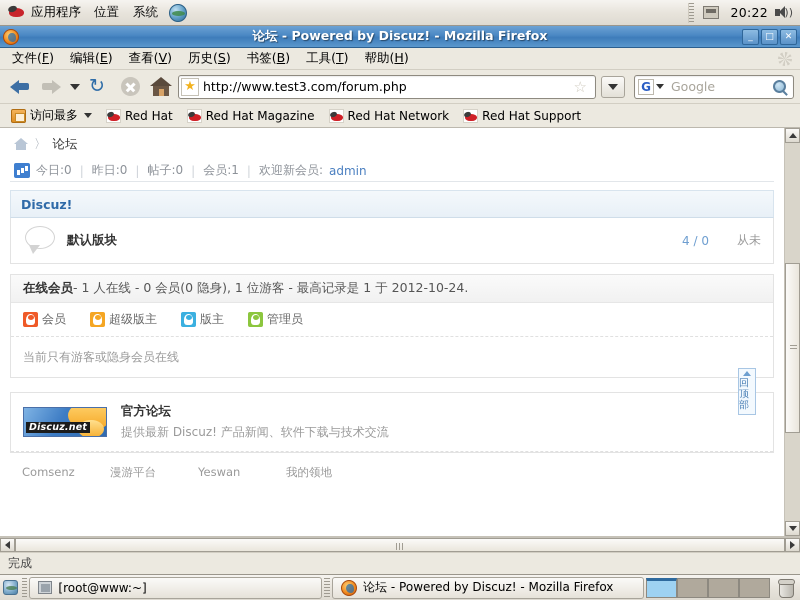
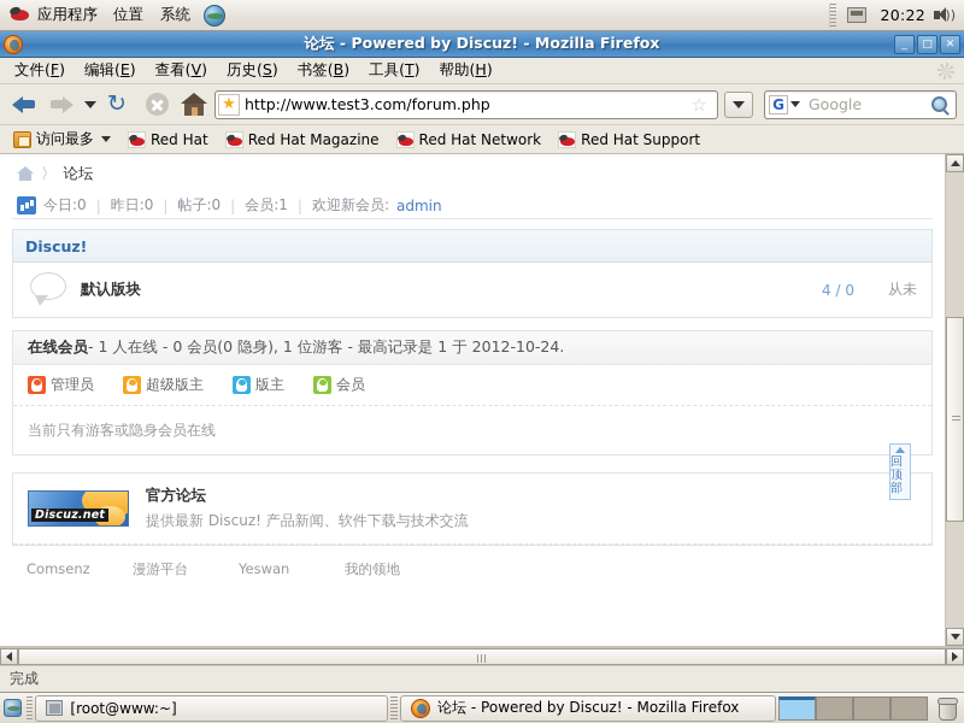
  应用程序
  位置
  系统
  20:22
  ))
  论坛 - Powered by Discuz! - Mozilla Firefox
  _
  □
  ✕
  文件(F)
  编辑(E)
  查看(V)
  历史(S)
  书签(B)
  工具(T)
  帮助(H)
  ↻
  ★
  http://www.test3.com/forum.php
  ☆
  G
  Google
  访问最多
  Red Hat
  Red Hat Magazine
  Red Hat Network
  Red Hat Support
  〉
  论坛
  今日:0
  |
  昨日:0
  |
  帖子:0
  |
  会员:1
  |
  欢迎新会员:
  admin
  Discuz!
  默认版块
  4 / 0
  从未
  在线会员
  - 1 人在线 - 0 会员(0 隐身), 1 位游客 - 最高记录是 1 于 2012-10-24.
- 会员
+ 管理员
  超级版主
  版主
- 管理员
+ 会员
  当前只有游客或隐身会员在线
  Discuz.net
  官方论坛
  提供最新 Discuz! 产品新闻、软件下载与技术交流
  Comsenz
  漫游平台
  Yeswan
  我的领地
  回顶部
  完成
  [root@www:~]
  论坛 - Powered by Discuz! - Mozilla Firefox
